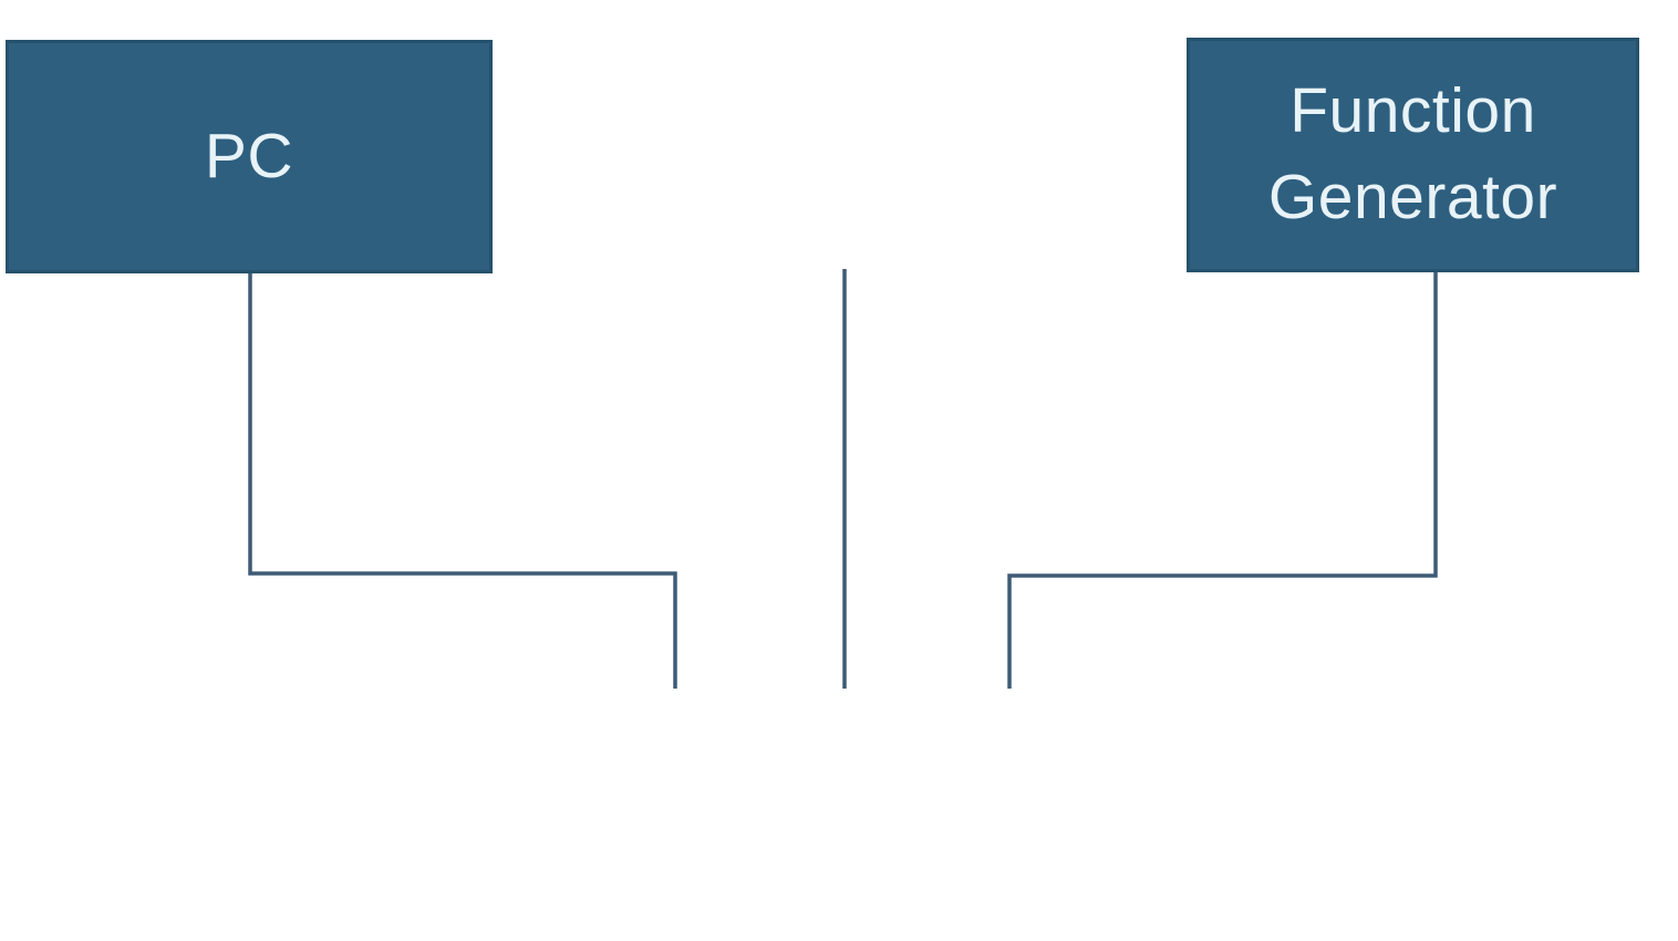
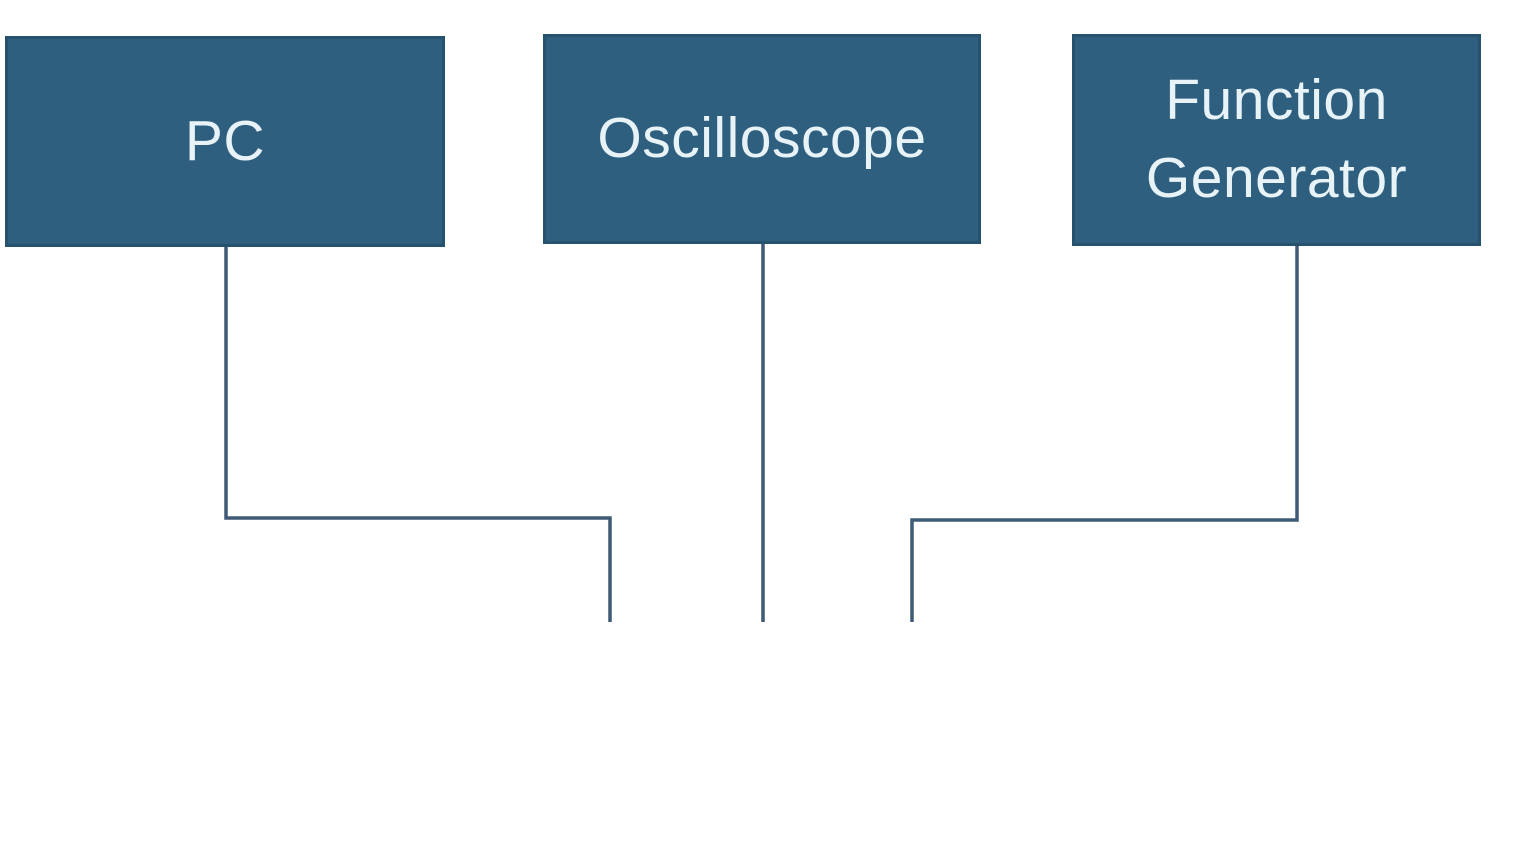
  PC
+ Oscilloscope
  Function Generator
